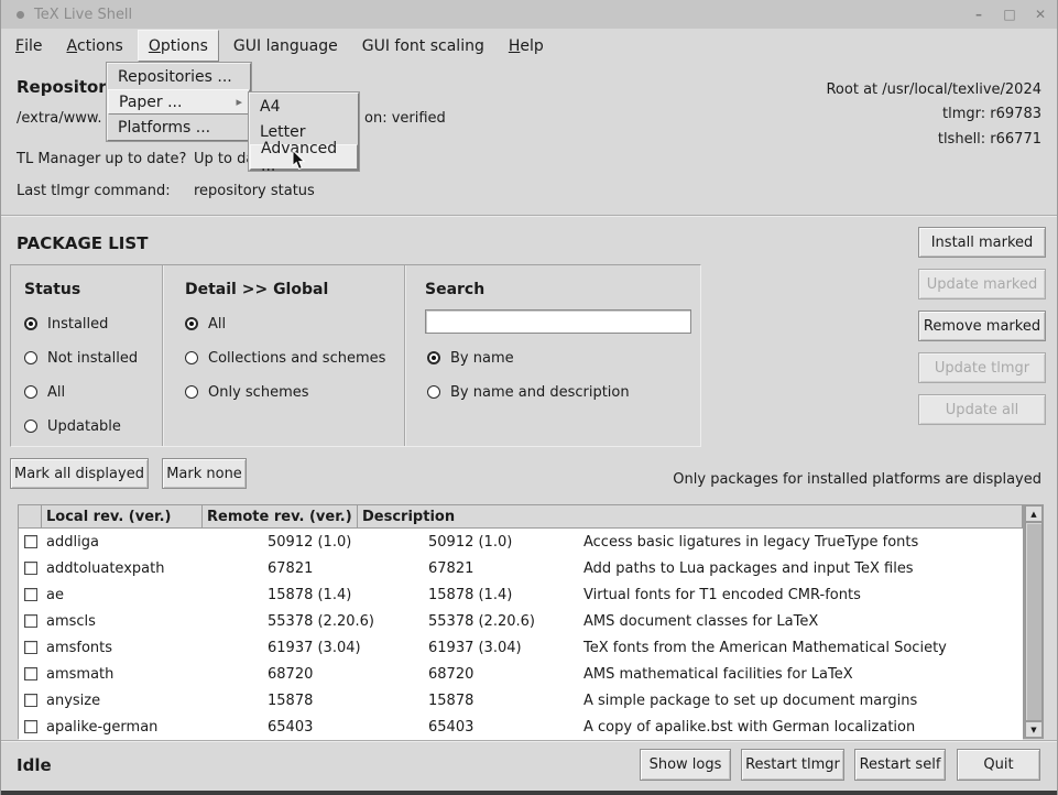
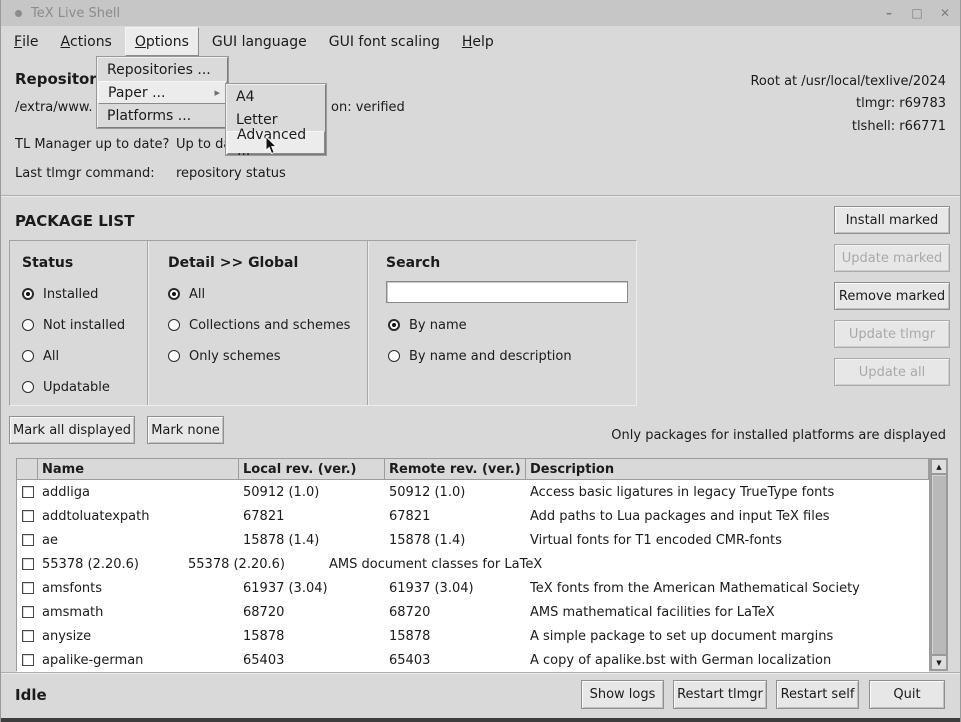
  TeX Live Shell
  –
  □
  ✕
  F
  ile
  A
  ctions
  O
  ptions
  GUI language
  GUI font scaling
  H
  elp
  Repositor
  /extra/www.
  on: verified
  Root at /usr/local/texlive/2024
  tlmgr: r69783
  tlshell: r66771
  TL Manager up to date?
  Up to d
  Last tlmgr command:
  repository status
  PACKAGE LIST
  Status
  Installed
  Not installed
  All
  Updatable
  Detail >> Global
  All
  Collections and schemes
  Only schemes
  Search
  By name
  By name and description
  Install marked
  Update marked
  Remove marked
  Update tlmgr
  Update all
  Mark all displayed
  Mark none
  Only packages for installed platforms are displayed
+ Name
  Local rev. (ver.)
  Remote rev. (ver.)
  Description
  addliga
  50912 (1.0)
  50912 (1.0)
  Access basic ligatures in legacy TrueType fonts
  addtoluatexpath
  67821
  67821
  Add paths to Lua packages and input TeX files
  ae
  15878 (1.4)
  15878 (1.4)
  Virtual fonts for T1 encoded CMR-fonts
- amscls
  55378 (2.20.6)
  55378 (2.20.6)
  AMS document classes for LaTeX
  amsfonts
  61937 (3.04)
  61937 (3.04)
  TeX fonts from the American Mathematical Society
  amsmath
  68720
  68720
  AMS mathematical facilities for LaTeX
  anysize
  15878
  15878
  A simple package to set up document margins
  apalike-german
  65403
  65403
  A copy of apalike.bst with German localization
  ▲
  ▼
  Idle
  Show logs
  Restart tlmgr
  Restart self
  Quit
  Repositories ...
  Paper ...
  ▸
  Platforms ...
  A4
  Letter
  Advanced ...
